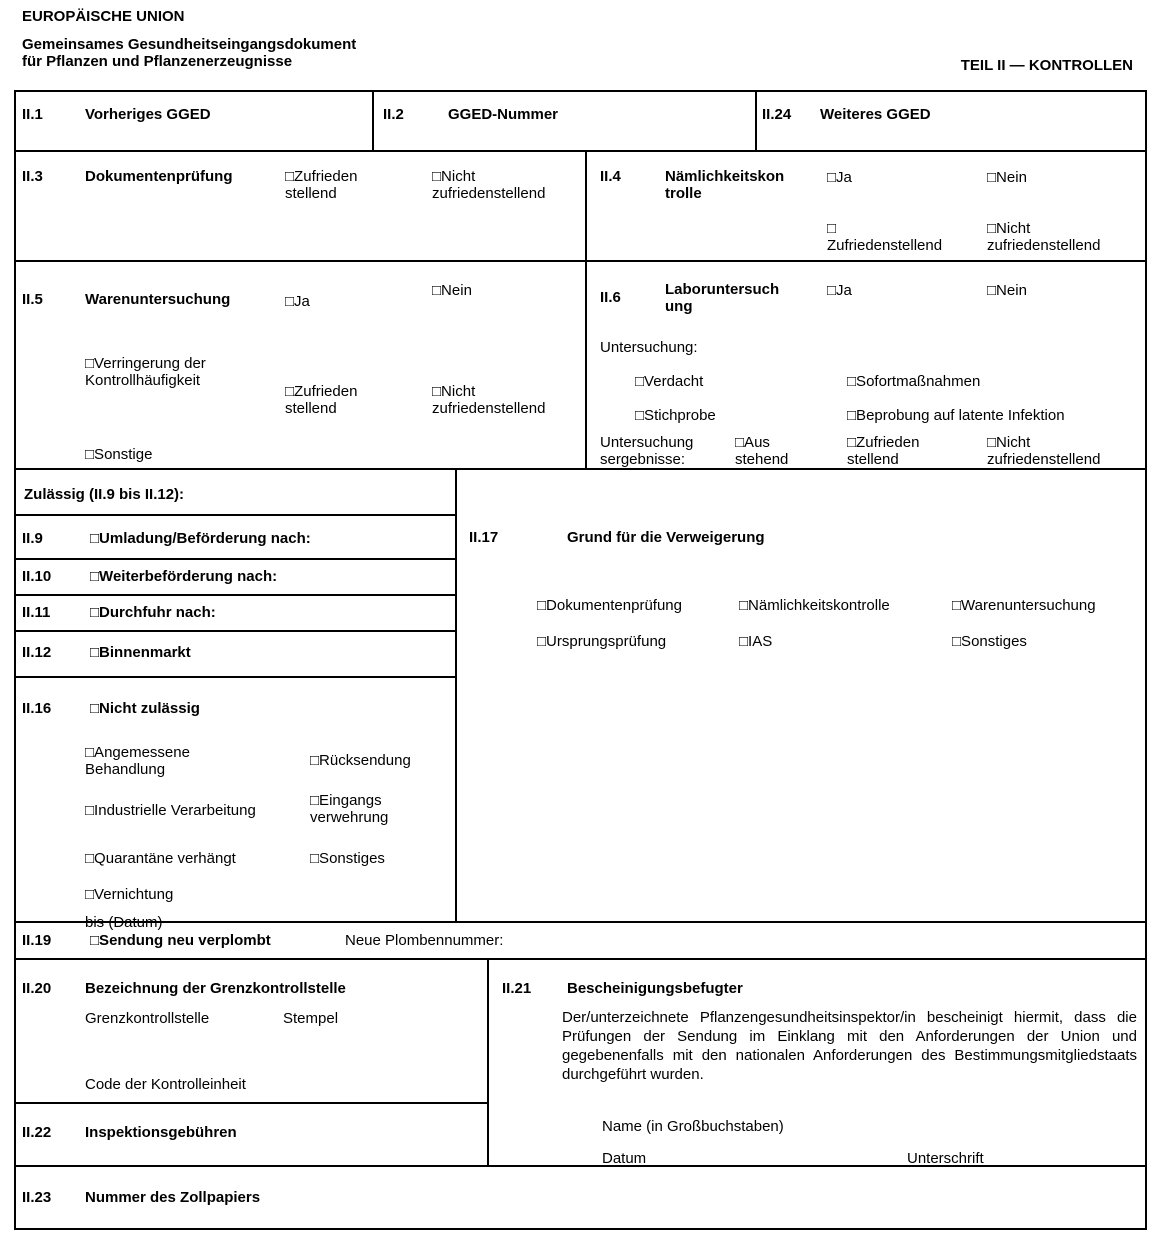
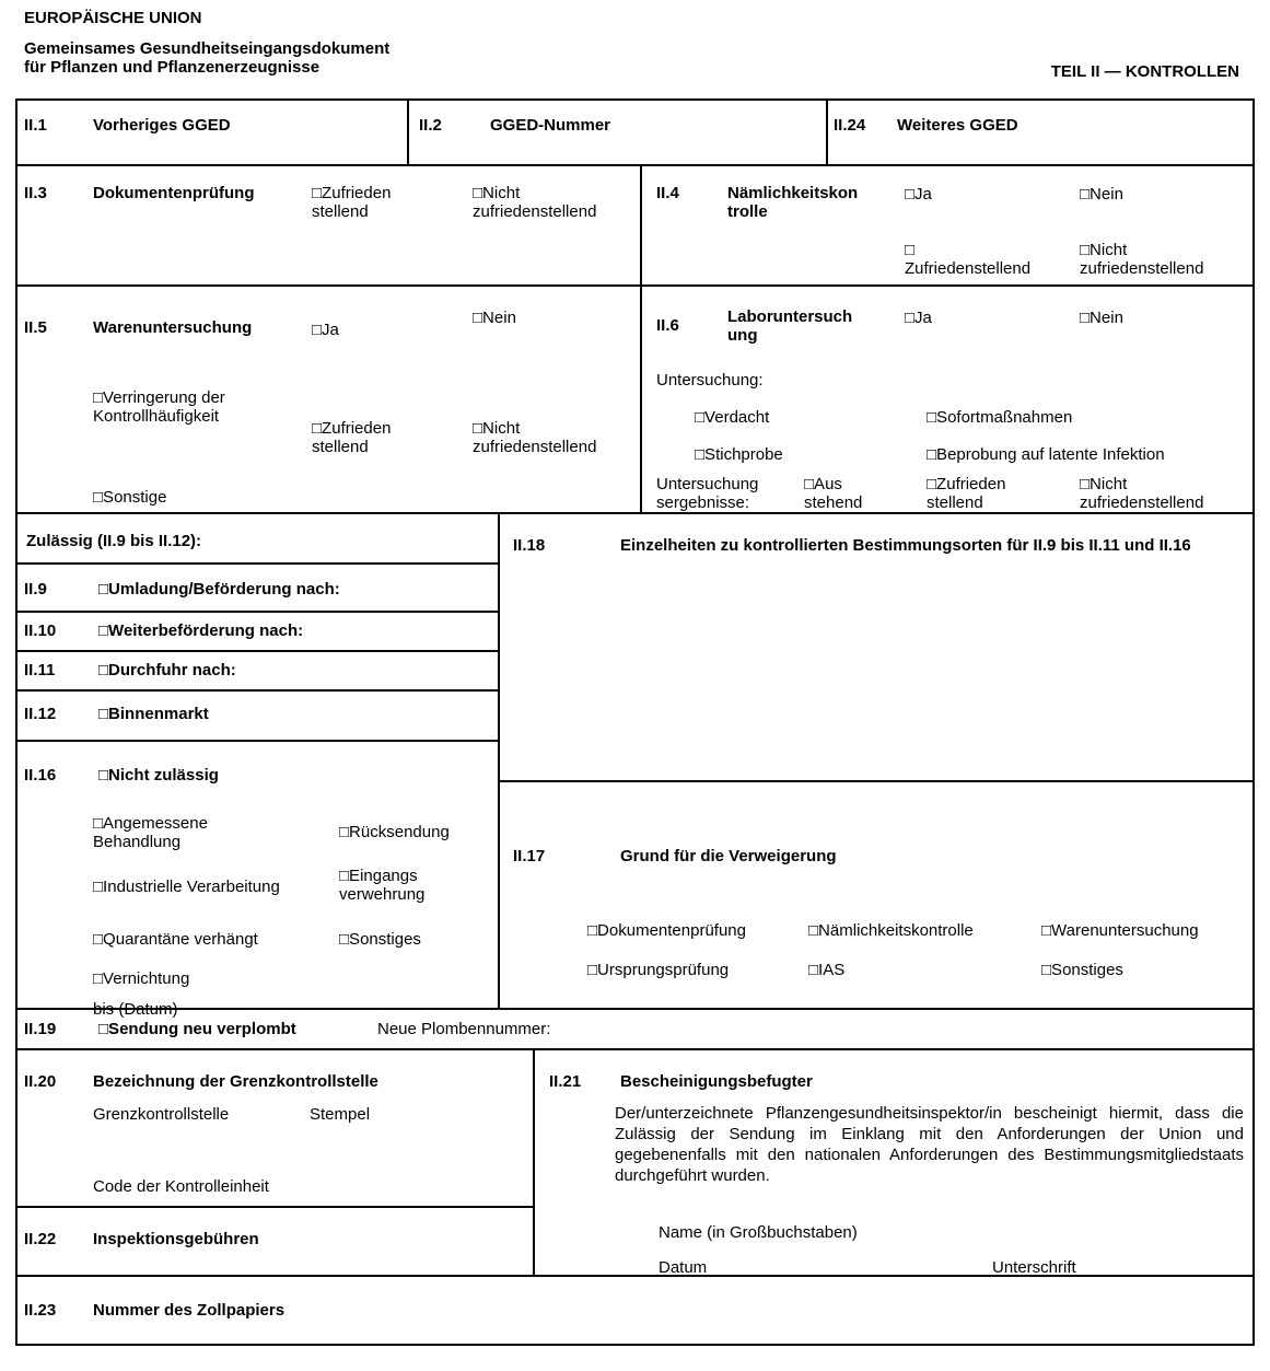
  EUROPÄISCHE UNION
  Gemeinsames Gesundheitseingangsdokument
  für Pflanzen und Pflanzenerzeugnisse
  TEIL II — KONTROLLEN
  II.1
  Vorheriges GGED
  II.2
  GGED-Nummer
  II.24
  Weiteres GGED
  II.3
  Dokumentenprüfung
  □Zufrieden
  stellend
  □Nicht
  zufriedenstellend
  II.4
  Nämlichkeitskon
  trolle
  □Ja
  □Nein
  □
  Zufriedenstellend
  □Nicht
  zufriedenstellend
  II.5
  Warenuntersuchung
  □Ja
  □Nein
  □Verringerung der
  Kontrollhäufigkeit
  □Zufrieden
  stellend
  □Nicht
  zufriedenstellend
  □Sonstige
  II.6
  Laboruntersuch
  ung
  □Ja
  □Nein
  Untersuchung:
  □Verdacht
  □Sofortmaßnahmen
  □Stichprobe
  □Beprobung auf latente Infektion
  Untersuchung
  sergebnisse:
  □Aus
  stehend
  □Zufrieden
  stellend
  □Nicht
  zufriedenstellend
  Zulässig (II.9 bis II.12):
  II.9
  □Umladung/Beförderung nach:
  II.10
  □Weiterbeförderung nach:
  II.11
  □Durchfuhr nach:
  II.12
  □Binnenmarkt
  II.16
  □Nicht zulässig
  □Angemessene
  Behandlung
  □Rücksendung
  □Industrielle Verarbeitung
  □Eingangs
  verwehrung
  □Quarantäne verhängt
  □Sonstiges
  □Vernichtung
  bis (Datum)
+ II.18
+ Einzelheiten zu kontrollierten Bestimmungsorten für II.9 bis II.11 und II.16
  II.17
  Grund für die Verweigerung
  □Dokumentenprüfung
  □Nämlichkeitskontrolle
  □Warenuntersuchung
  □Ursprungsprüfung
  □IAS
  □Sonstiges
  II.19
  □Sendung neu verplombt
  Neue Plombennummer:
  II.20
  Bezeichnung der Grenzkontrollstelle
  Grenzkontrollstelle
  Stempel
  Code der Kontrolleinheit
  II.22
  Inspektionsgebühren
  II.21
  Bescheinigungsbefugter
- Der/unterzeichnete Pflanzengesundheitsinspektor/in bescheinigt hiermit, dass die Prüfungen der Sendung im Einklang mit den Anforderungen der Union und gegebenenfalls mit den nationalen Anforderungen des Bestimmungsmitgliedstaats durchgeführt wurden.
+ Der/unterzeichnete Pflanzengesundheitsinspektor/in bescheinigt hiermit, dass die Zulässig der Sendung im Einklang mit den Anforderungen der Union und gegebenenfalls mit den nationalen Anforderungen des Bestimmungsmitgliedstaats durchgeführt wurden.
  Name (in Großbuchstaben)
  Datum
  Unterschrift
  II.23
  Nummer des Zollpapiers
